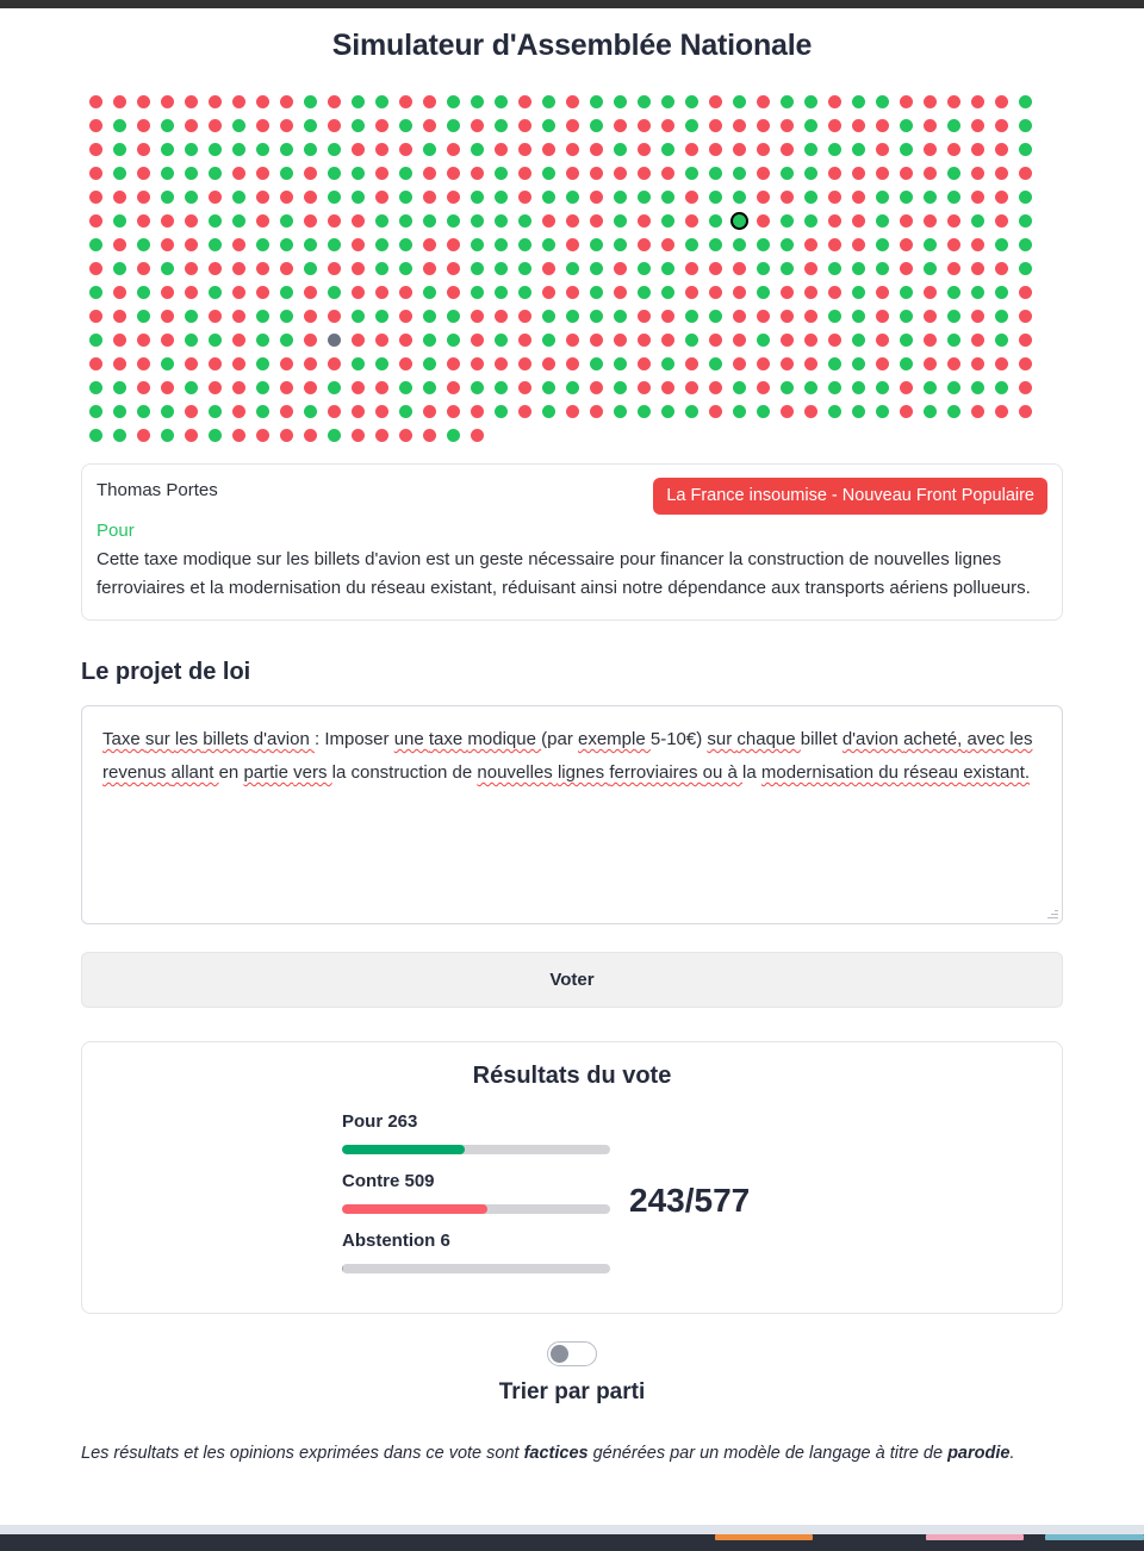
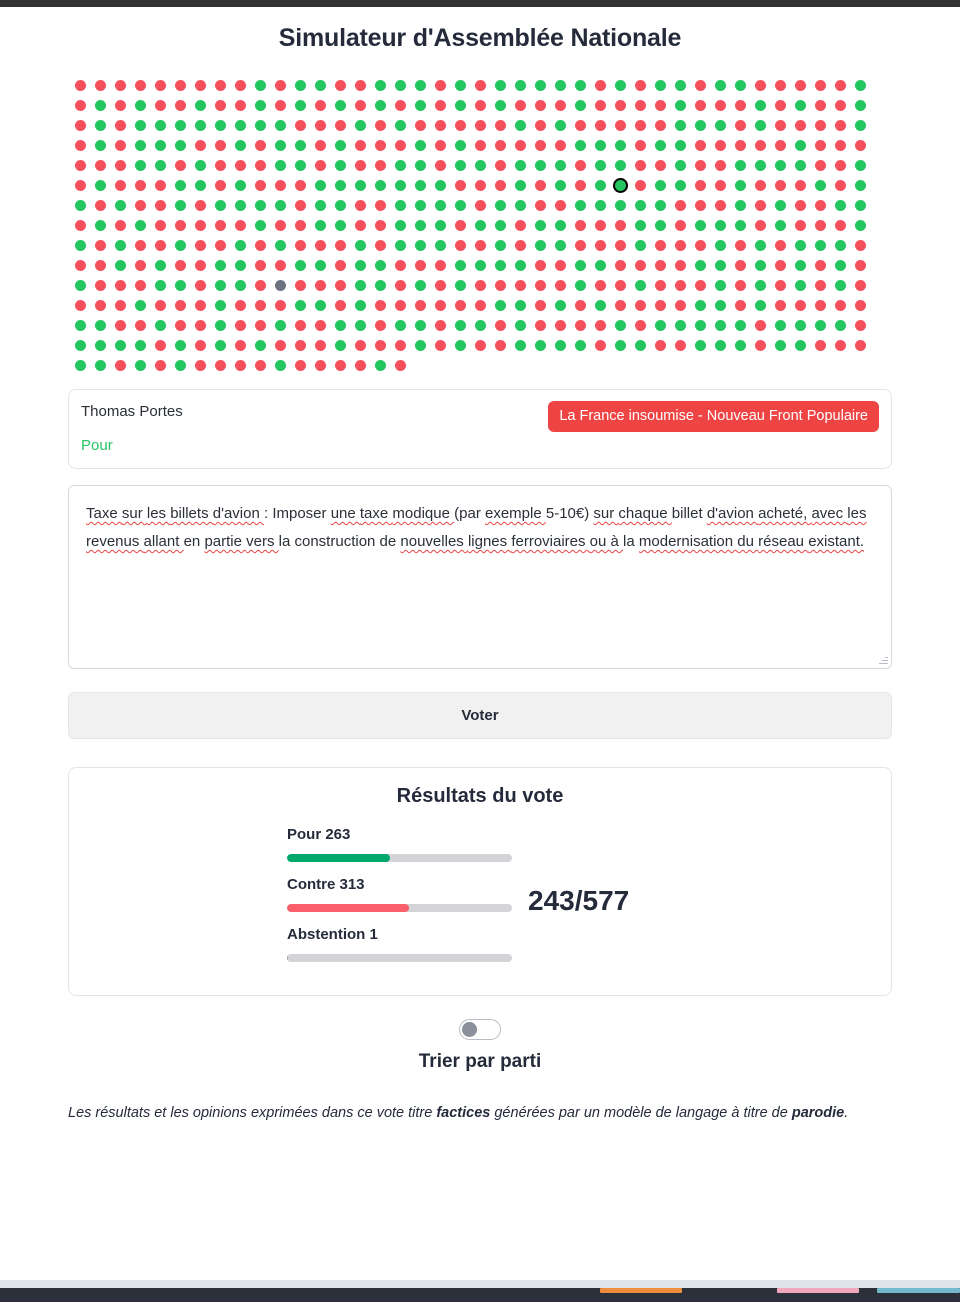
  Simulateur d'Assemblée Nationale
  Thomas Portes
  La France insoumise - Nouveau Front Populaire
  Pour
- Cette taxe modique sur les billets d'avion est un geste nécessaire pour financer la construction de nouvelles lignes ferroviaires et la modernisation du réseau existant, réduisant ainsi notre dépendance aux transports aériens pollueurs.
- Le projet de loi
  Taxe sur les billets d'avion : Imposer une taxe modique (par exemple 5-10€) sur chaque billet d'avion acheté, avec les revenus allant en partie vers la construction de nouvelles lignes ferroviaires ou à la modernisation du réseau existant.
  Voter
  Résultats du vote
  Pour 263
- Contre 509
+ Contre 313
- Abstention 6
+ Abstention 1
  243/577
  Trier par parti
- Les résultats et les opinions exprimées dans ce vote sont factices générées par un modèle de langage à titre de parodie.
+ Les résultats et les opinions exprimées dans ce vote titre factices générées par un modèle de langage à titre de parodie.
